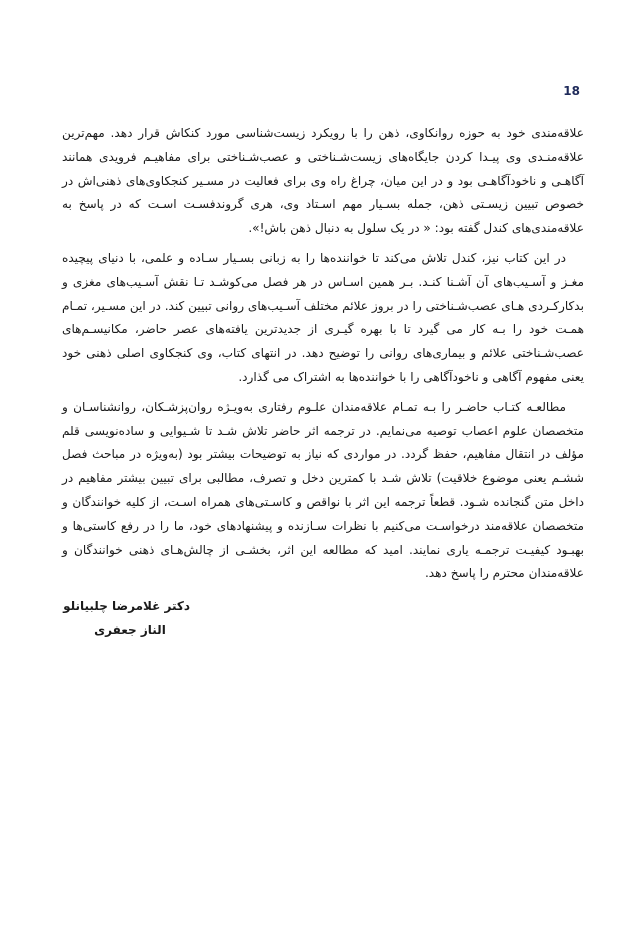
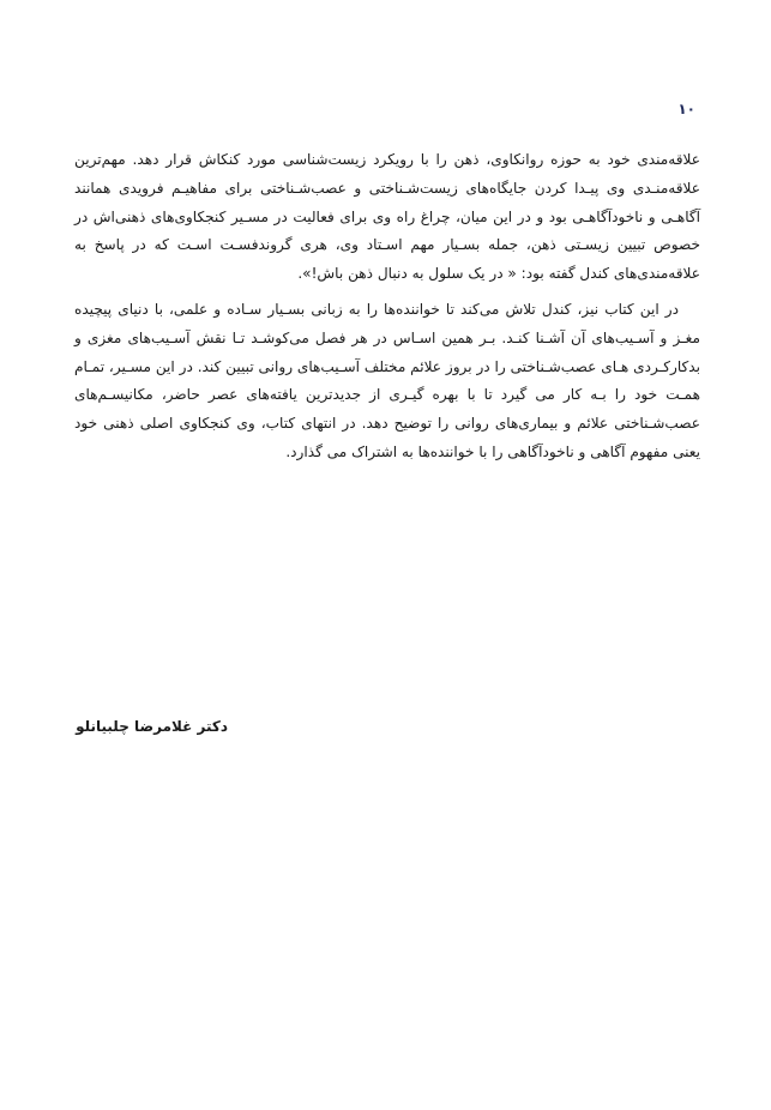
- 18
+ ۱۰
  علاقه‌مندی خود به حوزه روانکاوی، ذهن را با رویکرد زیست‌شناسی مورد کنکاش قرار دهد. مهم‌ترین علاقه‌منـدی وی پیـدا کردن جایگاه‌های زیست‌شـناختی و عصب‌شـناختی برای مفاهیـم فرویدی همانند آگاهـی و ناخودآگاهـی بود و در این میان، چراغ راه وی برای فعالیت در مسـیر کنجکاوی‌های ذهنی‌اش در خصوص تبیین زیسـتی ذهن، جمله بسـیار مهم اسـتاد وی، هری گروندفسـت اسـت که در پاسخ به علاقه‌مندی‌های کندل گفته بود: « در یک سلول به دنبال ذهن باش!».
  در این کتاب نیز، کندل تلاش می‌کند تا خواننده‌ها را به زبانی بسـیار سـاده و علمی، با دنیای پیچیده مغـز و آسـیب‌های آن آشـنا کنـد. بـر همین اسـاس در هر فصل می‌کوشـد تـا نقش آسـیب‌های مغزی و بدکارکـردی هـای عصب‌شـناختی را در بروز علائم مختلف آسـیب‌های روانی تبیین کند. در این مسـیر، تمـام همـت خود را بـه کار می گیرد تا با بهره گیـری از جدیدترین یافته‌های عصر حاضر، مکانیسـم‌های عصب‌شـناختی علائم و بیماری‌های روانی را توضیح دهد. در انتهای کتاب، وی کنجکاوی اصلی ذهنی خود یعنی مفهوم آگاهی و ناخودآگاهی را با خواننده‌ها به اشتراک می گذارد.
- مطالعـه کتـاب حاضـر را بـه تمـام علاقه‌مندان علـوم رفتاری به‌ویـژه روان‌پزشـکان، روانشناسـان و متخصصان علوم اعصاب توصیه می‌نمایم. در ترجمه اثر حاضر تلاش شـد تا شـیوایی و ساده‌نویسی قلم مؤلف در انتقال مفاهیم، حفظ گردد. در مواردی که نیاز به توضیحات بیشتر بود (به‌ویژه در مباحث فصل ششـم یعنی موضوع خلاقیت) تلاش شـد با کمترین دخل و تصرف، مطالبی برای تبیین بیشتر مفاهیم در داخل متن گنجانده شـود. قطعاً ترجمه این اثر با نواقص و کاسـتی‌های همراه اسـت، از کلیه خوانندگان و متخصصان علاقه‌مند درخواسـت می‌کنیم با نظرات سـازنده و پیشنهادهای خود، ما را در رفع کاستی‌ها و بهبـود کیفیـت ترجمـه یاری نمایند. امید که مطالعه این اثر، بخشـی از چالش‌هـای ذهنی خوانندگان و علاقه‌مندان محترم را پاسخ دهد.
  دکتر غلامرضا چلبیانلو
- الناز جعفری
